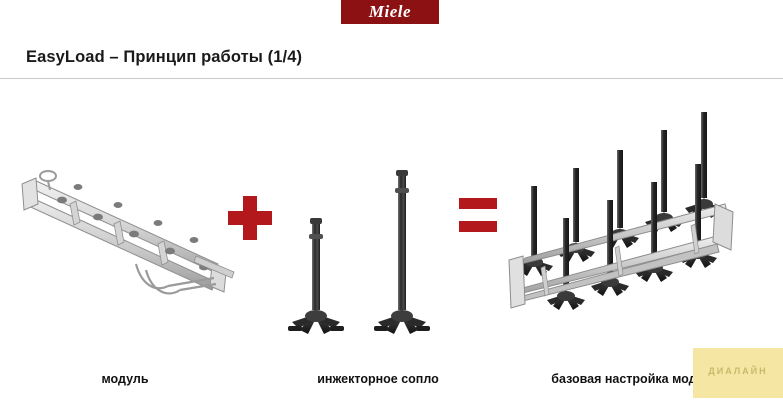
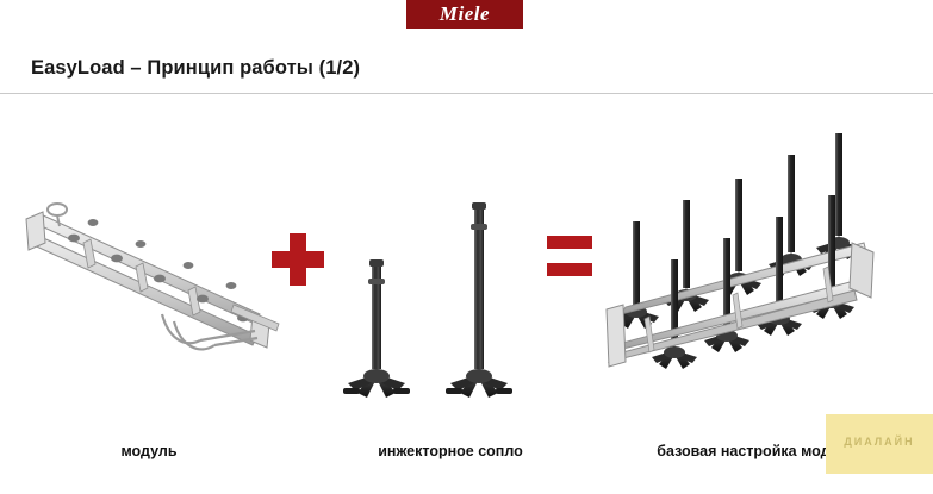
  Miele
- EasyLoad – Принцип работы (1/4)
+ EasyLoad – Принцип работы (1/2)
  модуль
  инжекторное сопло
  базовая настройка мо
  ДИАЛАЙН
